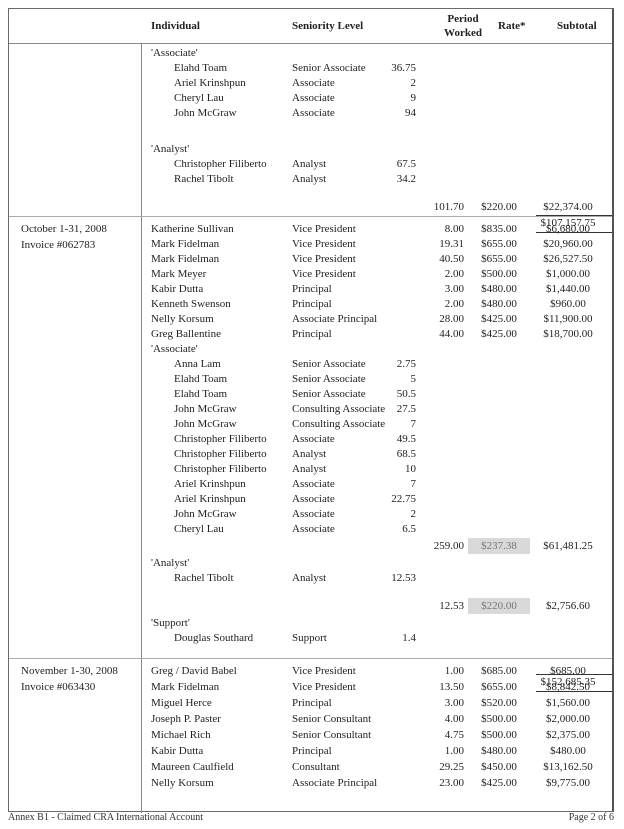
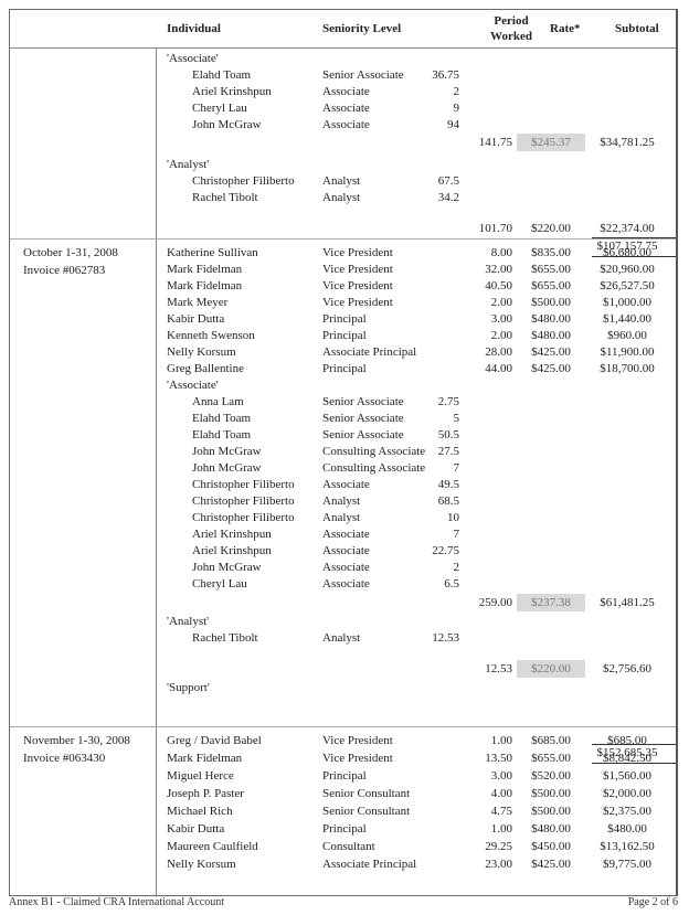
  Individual
  Seniority Level
  Period
  Worked
  Rate*
  Subtotal
  October 1-31, 2008
  Invoice #062783
  November 1-30, 2008
  Invoice #063430
  'Associate'
  Elahd Toam
  Senior Associate
  36.75
  Ariel Krinshpun
  Associate
  2
  Cheryl Lau
  Associate
  9
  John McGraw
  Associate
  94
+ 141.75
+ $245.37
+ $34,781.25
  'Analyst'
  Christopher Filiberto
  Analyst
  67.5
  Rachel Tibolt
  Analyst
  34.2
  101.70
  $220.00
  $22,374.00
  $107,157.75
  Katherine Sullivan
  Vice President
  8.00
  $835.00
  $6,680.00
  Mark Fidelman
  Vice President
- 19.31
+ 32.00
  $655.00
  $20,960.00
  Mark Fidelman
  Vice President
  40.50
  $655.00
  $26,527.50
  Mark Meyer
  Vice President
  2.00
  $500.00
  $1,000.00
  Kabir Dutta
  Principal
  3.00
  $480.00
  $1,440.00
  Kenneth Swenson
  Principal
  2.00
  $480.00
  $960.00
  Nelly Korsum
  Associate Principal
  28.00
  $425.00
  $11,900.00
  Greg Ballentine
  Principal
  44.00
  $425.00
  $18,700.00
  'Associate'
  Anna Lam
  Senior Associate
  2.75
  Elahd Toam
  Senior Associate
  5
  Elahd Toam
  Senior Associate
  50.5
  John McGraw
  Consulting Associate
  27.5
  John McGraw
  Consulting Associate
  7
  Christopher Filiberto
  Associate
  49.5
  Christopher Filiberto
  Analyst
  68.5
  Christopher Filiberto
  Analyst
  10
  Ariel Krinshpun
  Associate
  7
  Ariel Krinshpun
  Associate
  22.75
  John McGraw
  Associate
  2
  Cheryl Lau
  Associate
  6.5
  259.00
  $237.38
  $61,481.25
  'Analyst'
  Rachel Tibolt
  Analyst
  12.53
  12.53
  $220.00
  $2,756.60
  'Support'
- Douglas Southard
- Support
- 1.4
  $152,685.35
  Greg / David Babel
  Vice President
  1.00
  $685.00
  $685.00
  Mark Fidelman
  Vice President
  13.50
  $655.00
  $8,842.50
  Miguel Herce
  Principal
  3.00
  $520.00
  $1,560.00
  Joseph P. Paster
  Senior Consultant
  4.00
  $500.00
  $2,000.00
  Michael Rich
  Senior Consultant
  4.75
  $500.00
  $2,375.00
  Kabir Dutta
  Principal
  1.00
  $480.00
  $480.00
  Maureen Caulfield
  Consultant
  29.25
  $450.00
  $13,162.50
  Nelly Korsum
  Associate Principal
  23.00
  $425.00
  $9,775.00
  Annex B1 - Claimed CRA International Account
  Page 2 of 6
